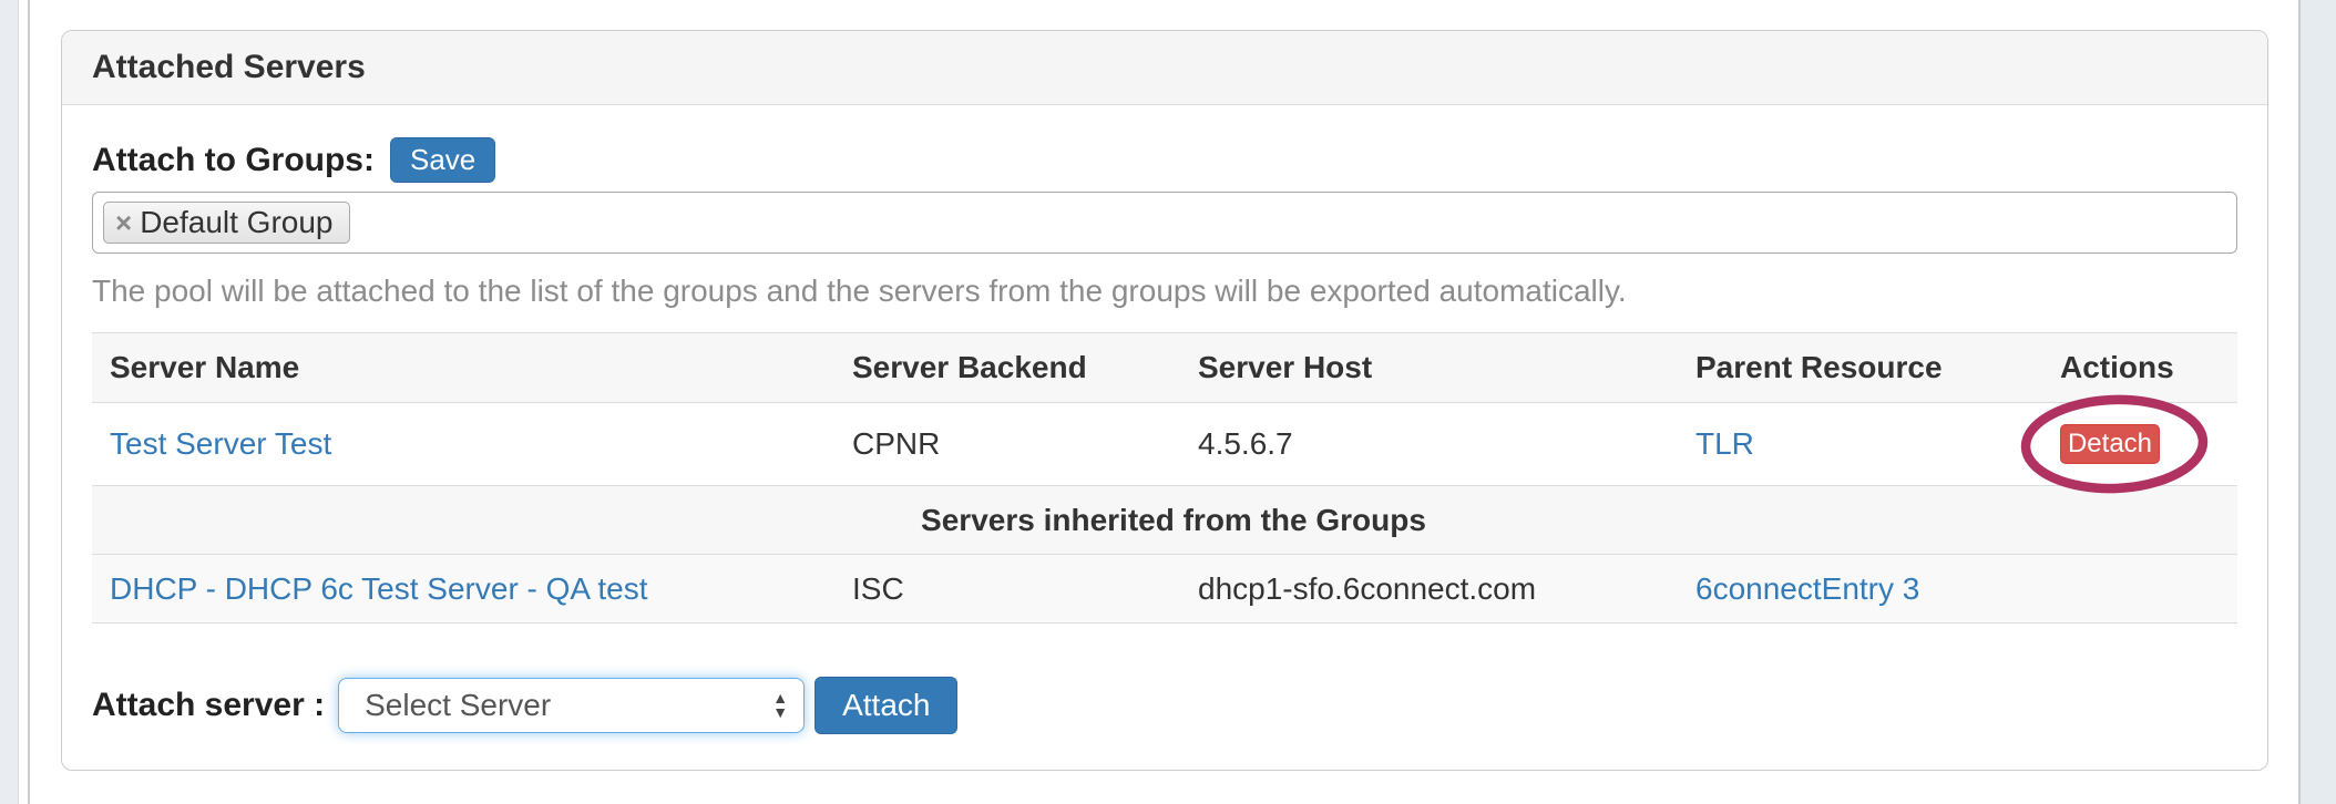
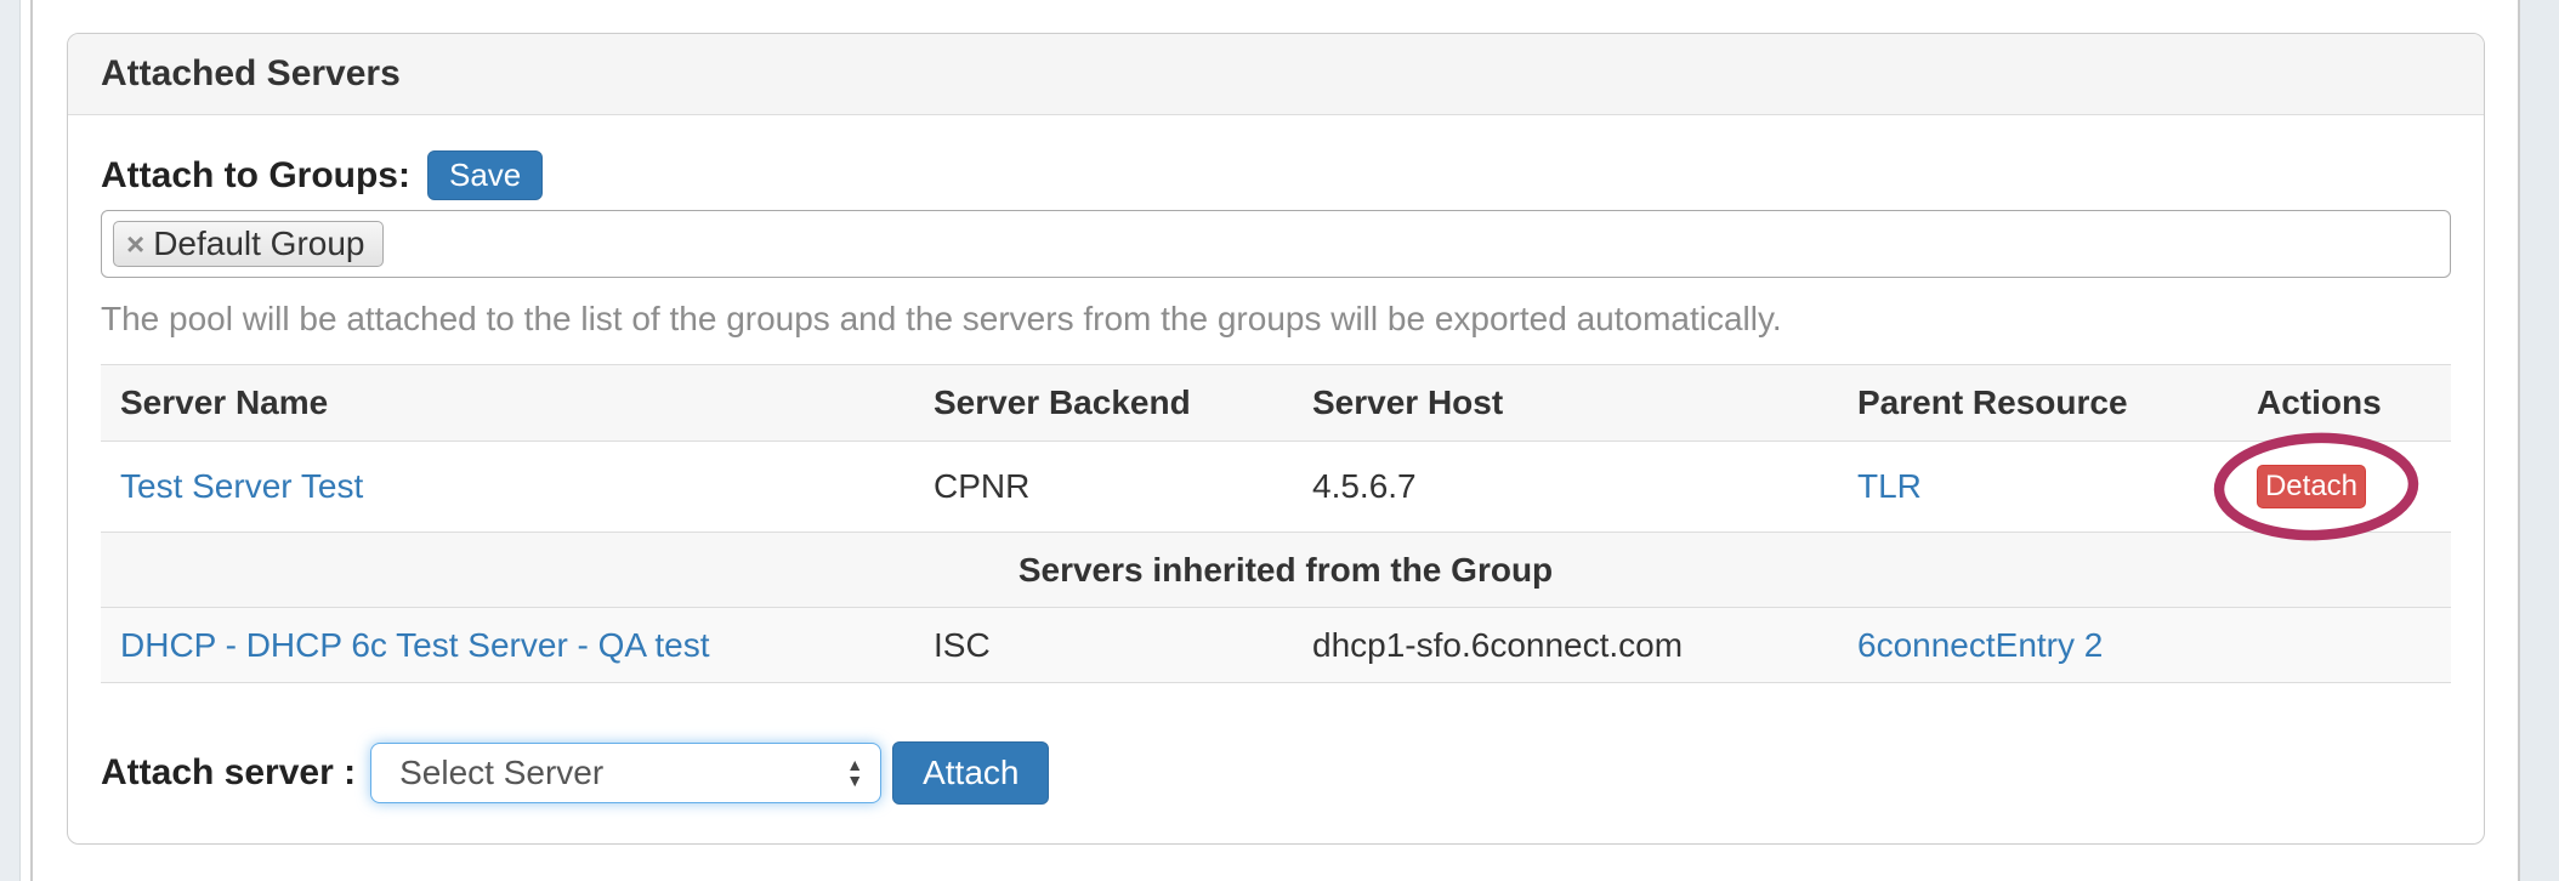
  Attached Servers
  Attach to Groups:
  Save
  ×
  Default Group
  The pool will be attached to the list of the groups and the servers from the groups will be exported automatically.
  Server Name	Server Backend	Server Host	Parent Resource	Actions
  Test Server Test	CPNR	4.5.6.7	TLR	Detach
- Servers inherited from the Groups
+ Servers inherited from the Group
- DHCP - DHCP 6c Test Server - QA test	ISC	dhcp1-sfo.6connect.com	6connectEntry 3
+ DHCP - DHCP 6c Test Server - QA test	ISC	dhcp1-sfo.6connect.com	6connectEntry 2
  Attach server :
  Select Server
  ▲
  ▼
  Attach
